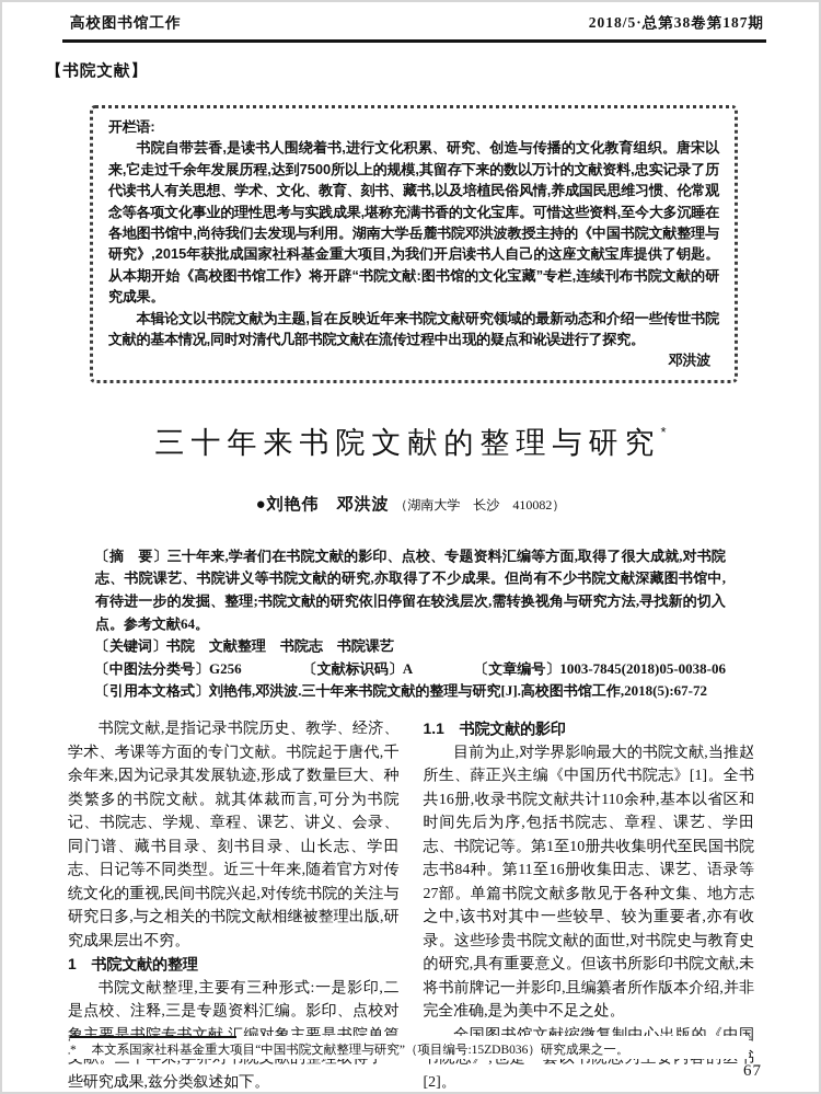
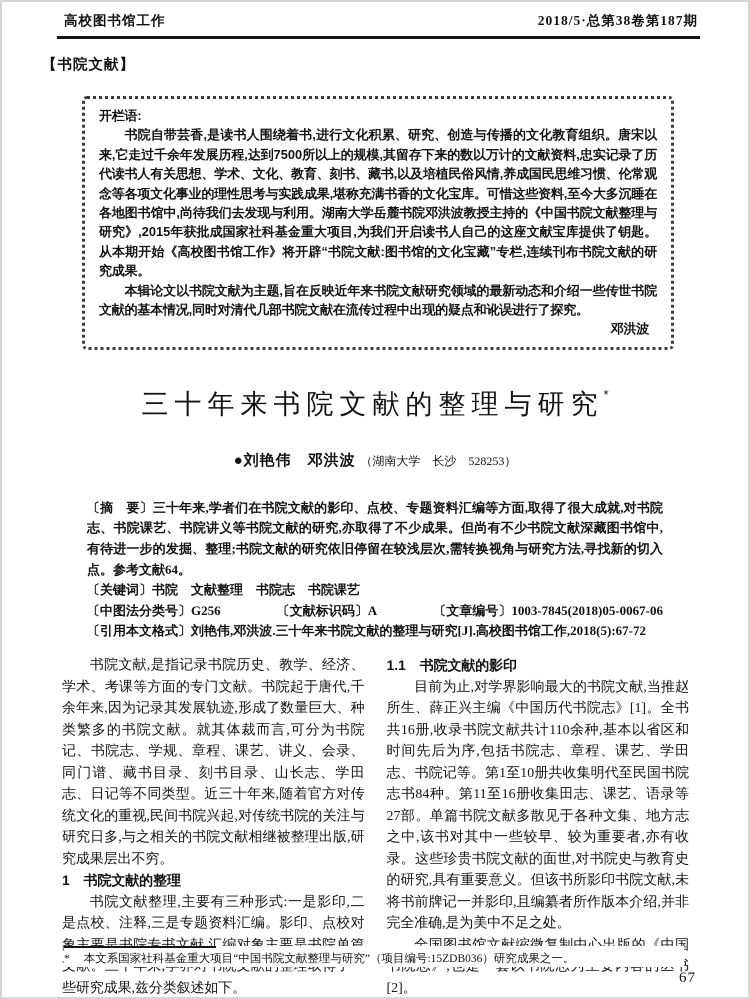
  高校图书馆工作
  2018/5·总第38卷第187期
  【书院文献】
  开栏语:
  书院自带芸香,是读书人围绕着书,进行文化积累、研究、创造与传播的文化教育组织。唐宋以来,它走过千余年发展历程,达到7500所以上的规模,其留存下来的数以万计的文献资料,忠实记录了历代读书人有关思想、学术、文化、教育、刻书、藏书,以及培植民俗风情,养成国民思维习惯、伦常观念等各项文化事业的理性思考与实践成果,堪称充满书香的文化宝库。可惜这些资料,至今大多沉睡在各地图书馆中,尚待我们去发现与利用。湖南大学岳麓书院邓洪波教授主持的《中国书院文献整理与研究》,2015年获批成国家社科基金重大项目,为我们开启读书人自己的这座文献宝库提供了钥匙。从本期开始《高校图书馆工作》将开辟“书院文献:图书馆的文化宝藏”专栏,连续刊布书院文献的研究成果。
  本辑论文以书院文献为主题,旨在反映近年来书院文献研究领域的最新动态和介绍一些传世书院文献的基本情况,同时对清代几部书院文献在流传过程中出现的疑点和讹误进行了探究。
  邓洪波
  三十年来书院文献的整理与研究*
- ●刘艳伟 邓洪波 （湖南大学 长沙 410082）
+ ●刘艳伟 邓洪波 （湖南大学 长沙 528253）
  〔摘 要〕三十年来,学者们在书院文献的影印、点校、专题资料汇编等方面,取得了很大成就,对书院志、书院课艺、书院讲义等书院文献的研究,亦取得了不少成果。但尚有不少书院文献深藏图书馆中,有待进一步的发掘、整理;书院文献的研究依旧停留在较浅层次,需转换视角与研究方法,寻找新的切入点。参考文献64。
  〔关键词〕书院 文献整理 书院志 书院课艺
  〔中图法分类号〕G256
  〔文献标识码〕A
- 〔文章编号〕1003-7845(2018)05-0038-06
+ 〔文章编号〕1003-7845(2018)05-0067-06
  〔引用本文格式〕刘艳伟,邓洪波.三十年来书院文献的整理与研究[J].高校图书馆工作,2018(5):67-72
  书院文献,是指记录书院历史、教学、经济、学术、考课等方面的专门文献。书院起于唐代,千余年来,因为记录其发展轨迹,形成了数量巨大、种类繁多的书院文献。就其体裁而言,可分为书院记、书院志、学规、章程、课艺、讲义、会录、同门谱、藏书目录、刻书目录、山长志、学田志、日记等不同类型。近三十年来,随着官方对传统文化的重视,民间书院兴起,对传统书院的关注与研究日多,与之相关的书院文献相继被整理出版,研究成果层出不穷。
  1 书院文献的整理
  1.1 书院文献的影印
  目前为止,对学界影响最大的书院文献,当推赵所生、薛正兴主编《中国历代书院志》[1]。全书共16册,收录书院文献共计110余种,基本以省区和时间先后为序,包括书院志、章程、课艺、学田志、书院记等。第1至10册共收集明代至民国书院志书84种。第11至16册收集田志、课艺、语录等27部。单篇书院文献多散见于各种文集、地方志之中,该书对其中一些较早、较为重要者,亦有收录。这些珍贵书院文献的面世,对书院史与教育史的研究,具有重要意义。但该书所影印书院文献,未将书前牌记一并影印,且编纂者所作版本介绍,并非完全准确,是为美中不足之处。
  * 本文系国家社科基金重大项目“中国书院文献整理与研究”（项目编号:15ZDB036）研究成果之一。
  67
